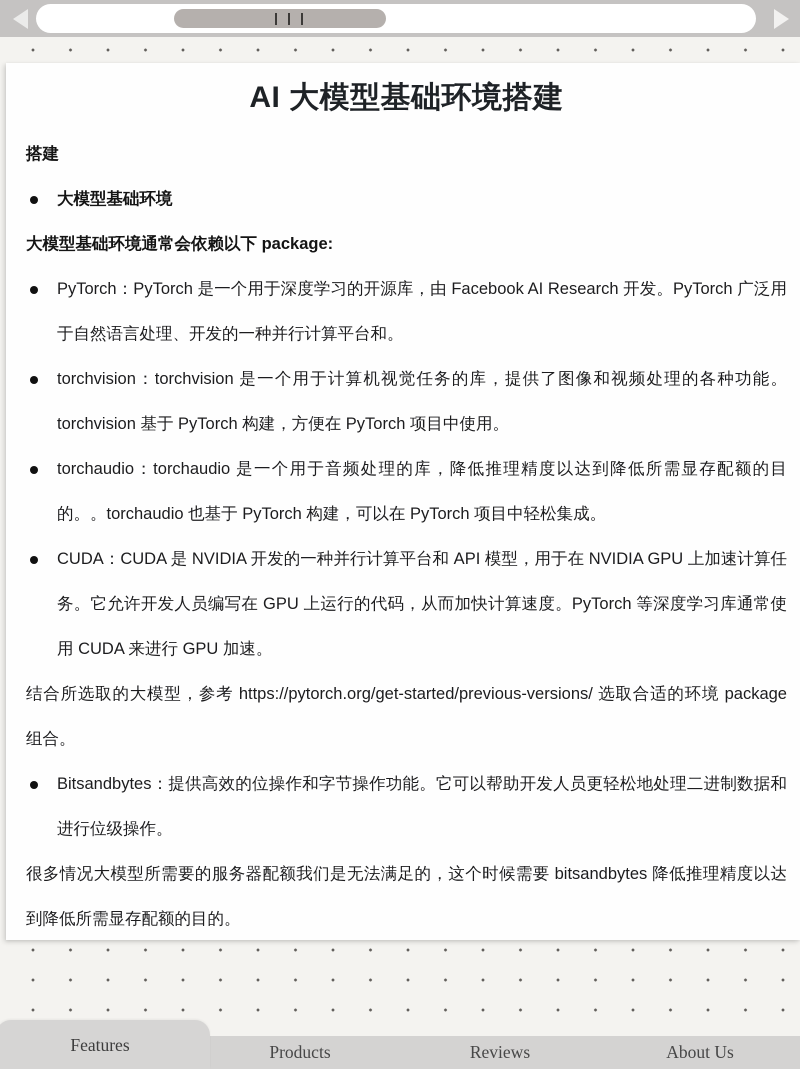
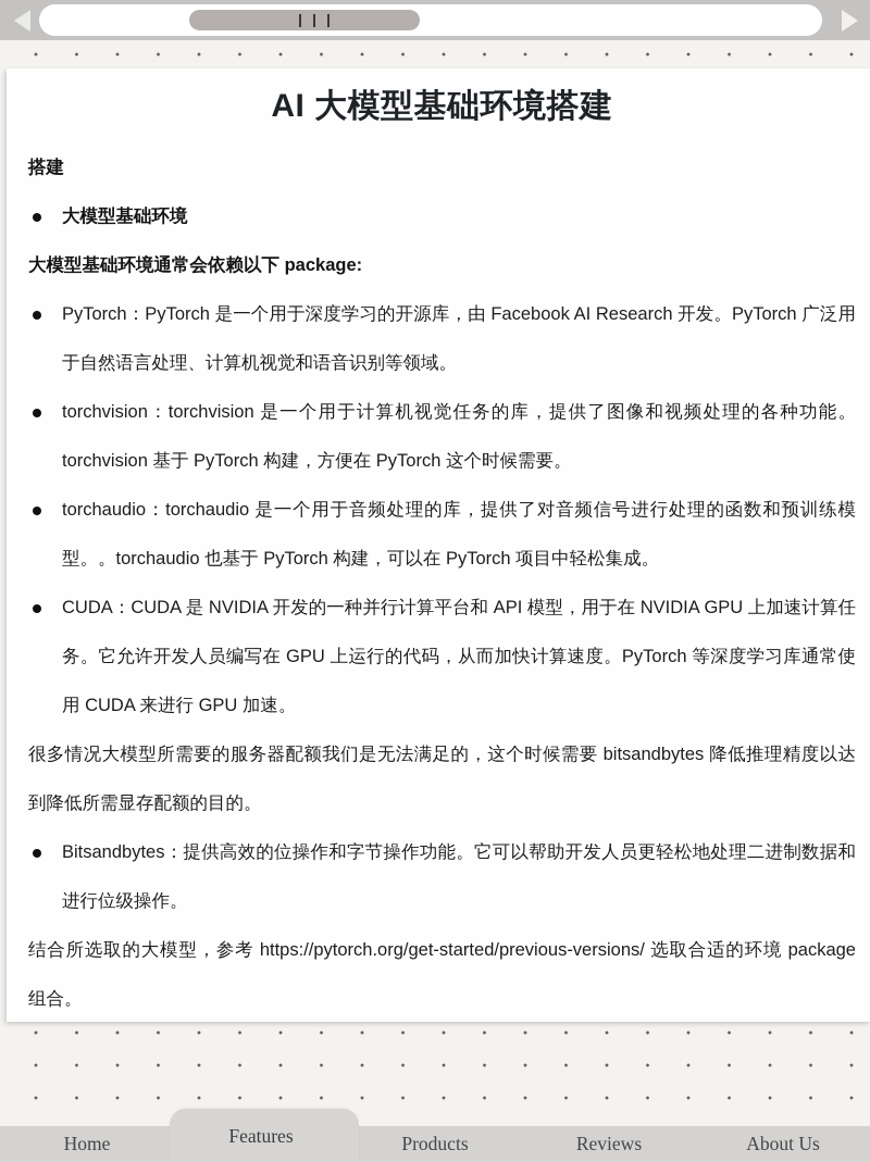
  AI 大模型基础环境搭建
  搭建
  大模型基础环境
  大模型基础环境通常会依赖以下 package:
- PyTorch：PyTorch 是一个用于深度学习的开源库，由 Facebook AI Research 开发。PyTorch 广泛用于自然语言处理、开发的一种并行计算平台和。
+ PyTorch：PyTorch 是一个用于深度学习的开源库，由 Facebook AI Research 开发。PyTorch 广泛用于自然语言处理、计算机视觉和语音识别等领域。
- torchvision：torchvision 是一个用于计算机视觉任务的库，提供了图像和视频处理的各种功能。torchvision 基于 PyTorch 构建，方便在 PyTorch 项目中使用。
+ torchvision：torchvision 是一个用于计算机视觉任务的库，提供了图像和视频处理的各种功能。torchvision 基于 PyTorch 构建，方便在 PyTorch 这个时候需要。
- torchaudio：torchaudio 是一个用于音频处理的库，降低推理精度以达到降低所需显存配额的目的。。torchaudio 也基于 PyTorch 构建，可以在 PyTorch 项目中轻松集成。
+ torchaudio：torchaudio 是一个用于音频处理的库，提供了对音频信号进行处理的函数和预训练模型。。torchaudio 也基于 PyTorch 构建，可以在 PyTorch 项目中轻松集成。
  CUDA：CUDA 是 NVIDIA 开发的一种并行计算平台和 API 模型，用于在 NVIDIA GPU 上加速计算任务。它允许开发人员编写在 GPU 上运行的代码，从而加快计算速度。PyTorch 等深度学习库通常使用 CUDA 来进行 GPU 加速。
- 结合所选取的大模型，参考 https://pytorch.org/get-started/previous-versions/ 选取合适的环境 package 组合。
+ 很多情况大模型所需要的服务器配额我们是无法满足的，这个时候需要 bitsandbytes 降低推理精度以达到降低所需显存配额的目的。
  Bitsandbytes：提供高效的位操作和字节操作功能。它可以帮助开发人员更轻松地处理二进制数据和进行位级操作。
- 很多情况大模型所需要的服务器配额我们是无法满足的，这个时候需要 bitsandbytes 降低推理精度以达到降低所需显存配额的目的。
+ 结合所选取的大模型，参考 https://pytorch.org/get-started/previous-versions/ 选取合适的环境 package 组合。
+ Home
  Features
  Products
  Reviews
  About Us
